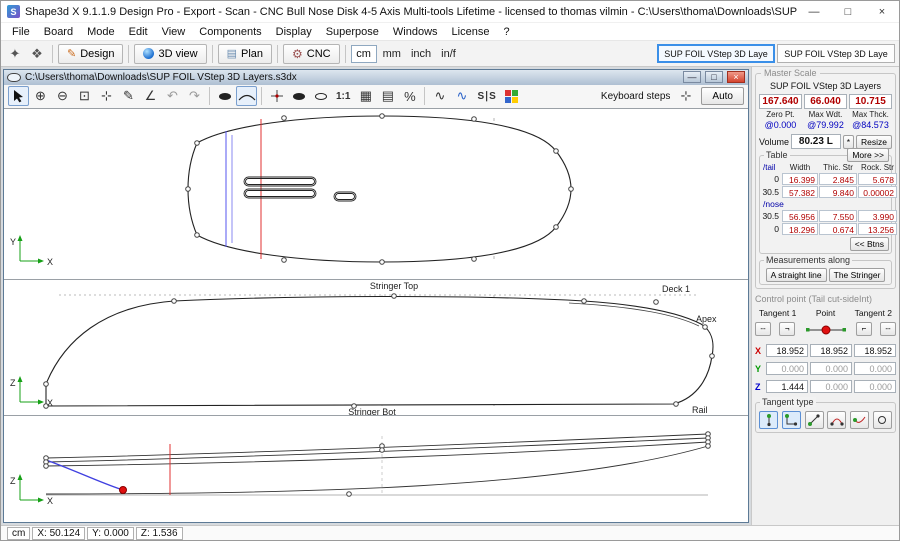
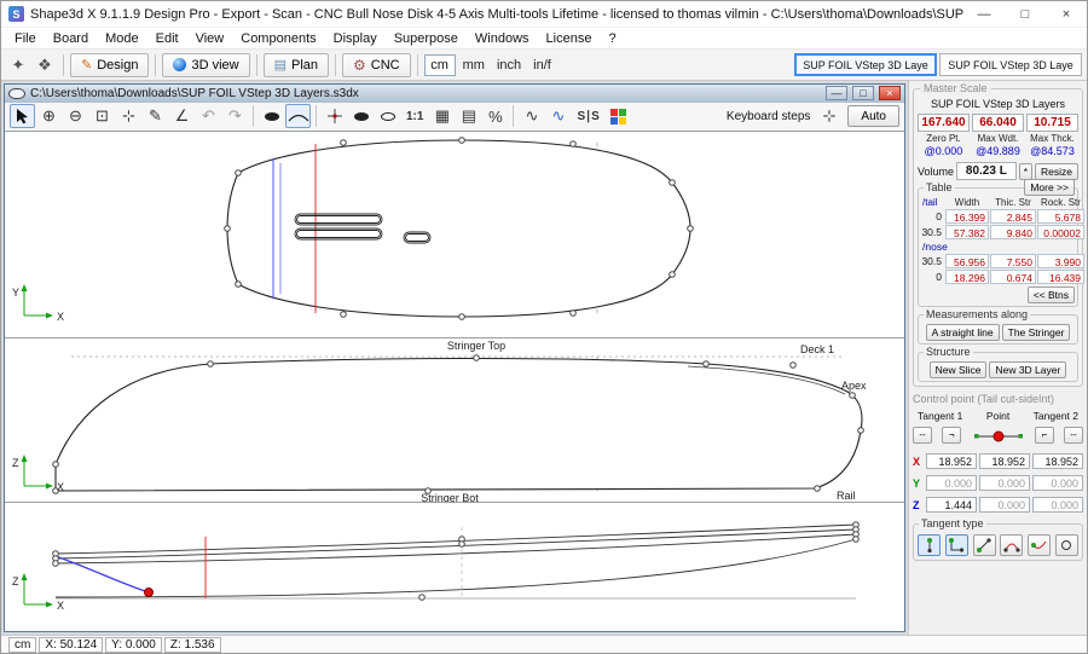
  S
  Shape3d X 9.1.1.9 Design Pro - Export - Scan - CNC Bull Nose Disk 4-5 Axis Multi-tools Lifetime - licensed to thomas vilmin - C:\Users\thoma\Downloads\SUP
  —
  □
  ×
  File
  Board
  Mode
  Edit
  View
  Components
  Display
  Superpose
  Windows
  License
  ?
  ✦
  ❖
  ✎
  Design
  3D view
  ▤
  Plan
  ⚙
  CNC
  cm
  mm
  inch
  in/f
  SUP FOIL VStep 3D Laye
  SUP FOIL VStep 3D Laye
  C:\Users\thoma\Downloads\SUP FOIL VStep 3D Layers.s3dx
  —
  □
  ×
  ⊕
  ⊖
  ⊡
  ⊹
  ✎
  ∠
  ↶
  ↷
  1:1
  ▦
  ▤
  %
  ∿
  ∿
  S∣S
  Keyboard steps
  ⊹
  Auto
  Y
  X
  Stringer Top
  Deck 1
  Apex
  Rail
  Stringer Bot
  Z
  X
  Z
  X
  Master Scale
  SUP FOIL VStep 3D Layers
  167.640
  66.040
  10.715
  Zero Pt.
  Max Wdt.
  Max Thck.
  @0.000
- @79.992
+ @49.889
  @84.573
  Volume
  80.23 L
  *
  Resize
  Table
  More >>
  /tail
  Width
  Thic. Str
  Rock. Str
  0
  16.399
  2.845
  5.678
  30.5
  57.382
  9.840
  0.00002
  /nose
  30.5
  56.956
  7.550
  3.990
  0
  18.296
  0.674
- 13.256
+ 16.439
  << Btns
  Measurements along
  A straight line
  The Stringer
+ Structure
+ New Slice
+ New 3D Layer
  Control point (Tail cut-sideInt)
  Tangent 1
  Point
  Tangent 2
  --
  ¬
  --
  X
  18.952
  18.952
  18.952
  Y
  0.000
  0.000
  0.000
  Z
  1.444
  0.000
  0.000
  Tangent type
  cm
  X: 50.124
  Y: 0.000
  Z: 1.536
